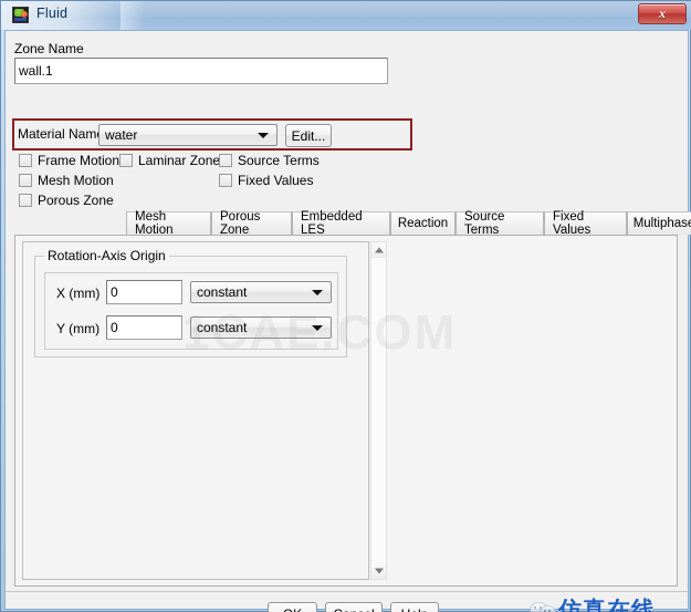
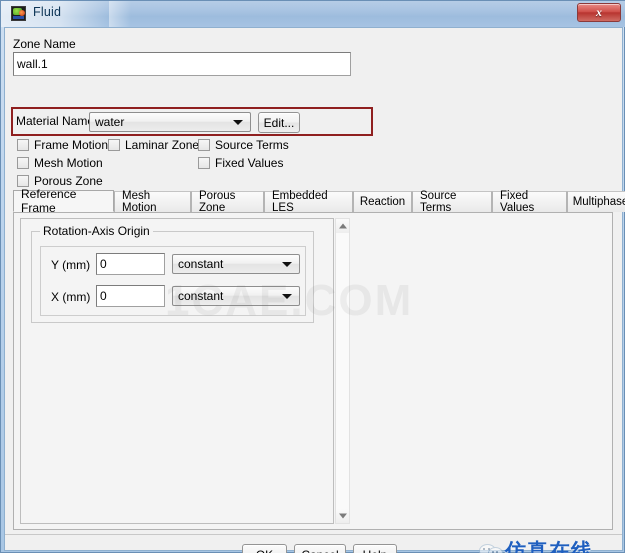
  Fluid
  x
  Zone Name
  wall.1
  Material Nam
  water
  Edit...
  Frame Motion
  Laminar Zone
  Source Terms
  Mesh Motion
  Fixed Values
  Porous Zone
+ Reference Frame
  Mesh Motion
  Porous Zone
  Embedded LES
  Reaction
  Source Terms
  Fixed Values
  Multiphas
  Rotation-Axis Origin
- X (mm)
+ Y (mm)
  0
  constant
- Y (mm)
+ X (mm)
  0
  constant
  1CAE.COM
  仿真在线
